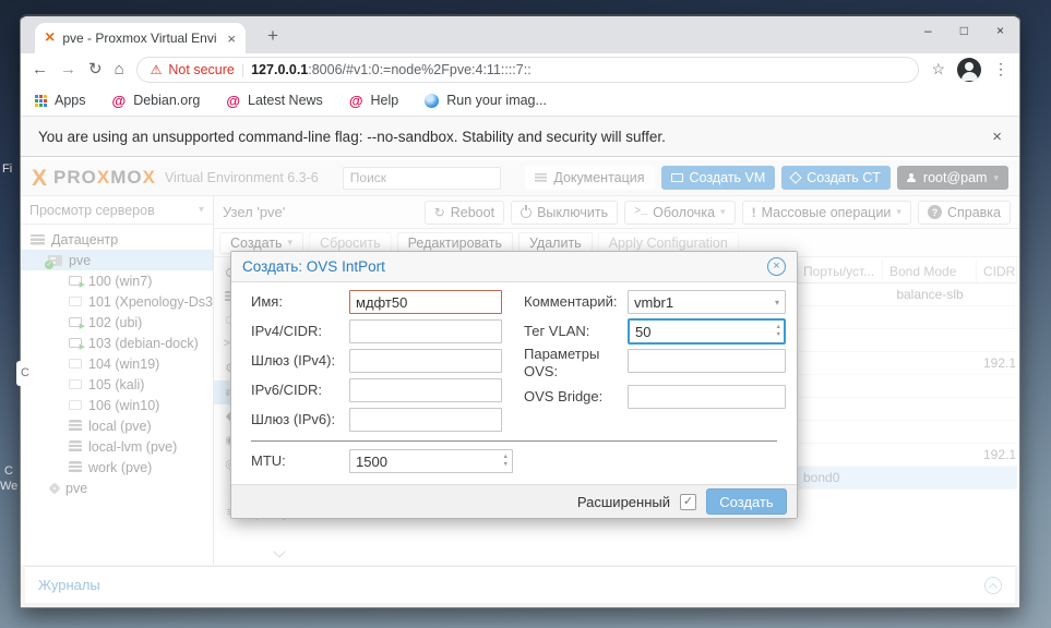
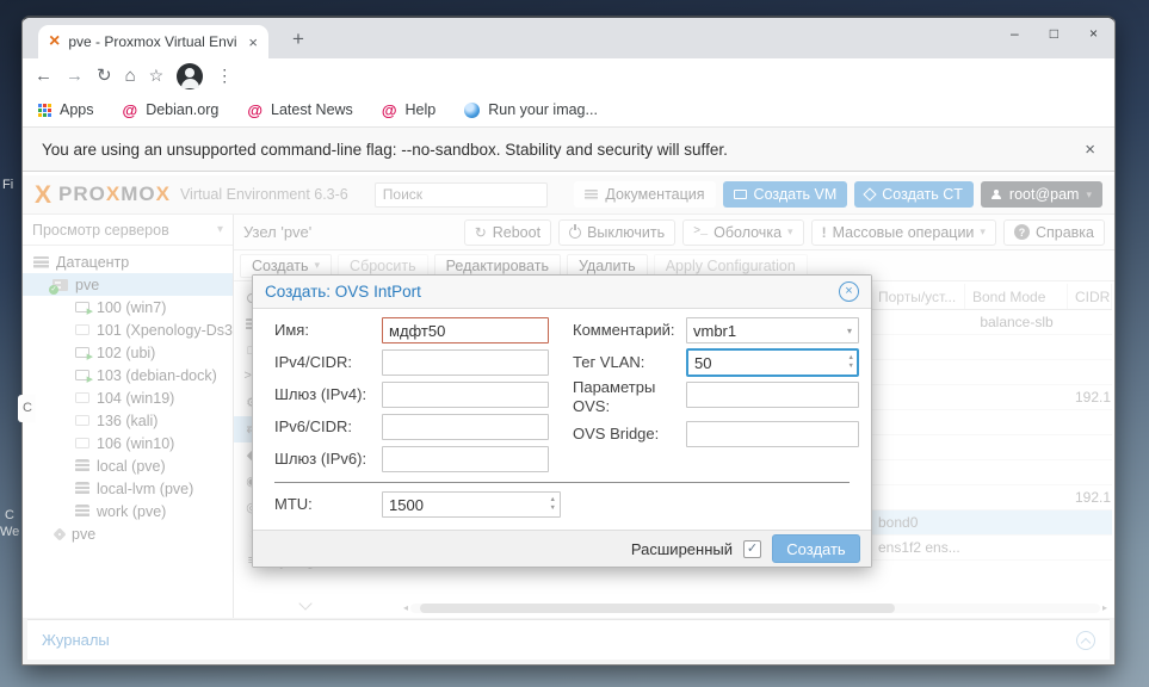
  Fi
  C
  C
  We
  ×
  pve - Proxmox Virtual Envi
  ×
  +
  –
  □
  ×
  ←
  →
  ↻
  ⌂
- ⚠
- Not secure
- |
- 127.0.0.1:8006/#v1:0:=node%2Fpve:4:11::::7::
  ☆
  ⋮
  Apps
  @
  Debian.org
  @
  Latest News
  @
  Help
  Run your imag...
  You are using an unsupported command-line flag: --no-sandbox. Stability and security will suffer.
  ×
  X
  PROXMOX
  Virtual Environment 6.3-6
  Поиск
  Документация
  Создать VM
  Создать CT
  root@pam
  ▾
  Просмотр серверов
  ▾
  Датацентр
  pve
  100 (win7)
  101 (Xpenology-Ds3
  102 (ubi)
  103 (debian-dock)
  104 (win19)
- 105 (kali)
+ 136 (kali)
  106 (win10)
  local (pve)
  local-lvm (pve)
  work (pve)
  pve
  Узел 'pve'
  ↻
  Reboot
  Выключить
  >_
  Оболочка
  ▾
  !
  Массовые операции
  ▾
  ?
  Справка
  Создать
  ▾
  Сбросить
  Редактировать
  Удалить
  Apply Configuration
  Порты/уст...
  Bond Mode
  CIDR
  balance-slb
  192.1
  192.1
  bond0
+ ens1f2 ens...
+ ◂
+ ▸
  Журналы
  Создать: OVS IntPort
  ×
  Имя:
  мдфт50
  IPv4/CIDR:
  Шлюз (IPv4):
  IPv6/CIDR:
  Шлюз (IPv6):
  Комментарий:
  vmbr1
  ▾
  Тег VLAN:
  50
  Параметры OVS:
  OVS Bridge:
  MTU:
  1500
  Расширенный
  ✓
  Создать
